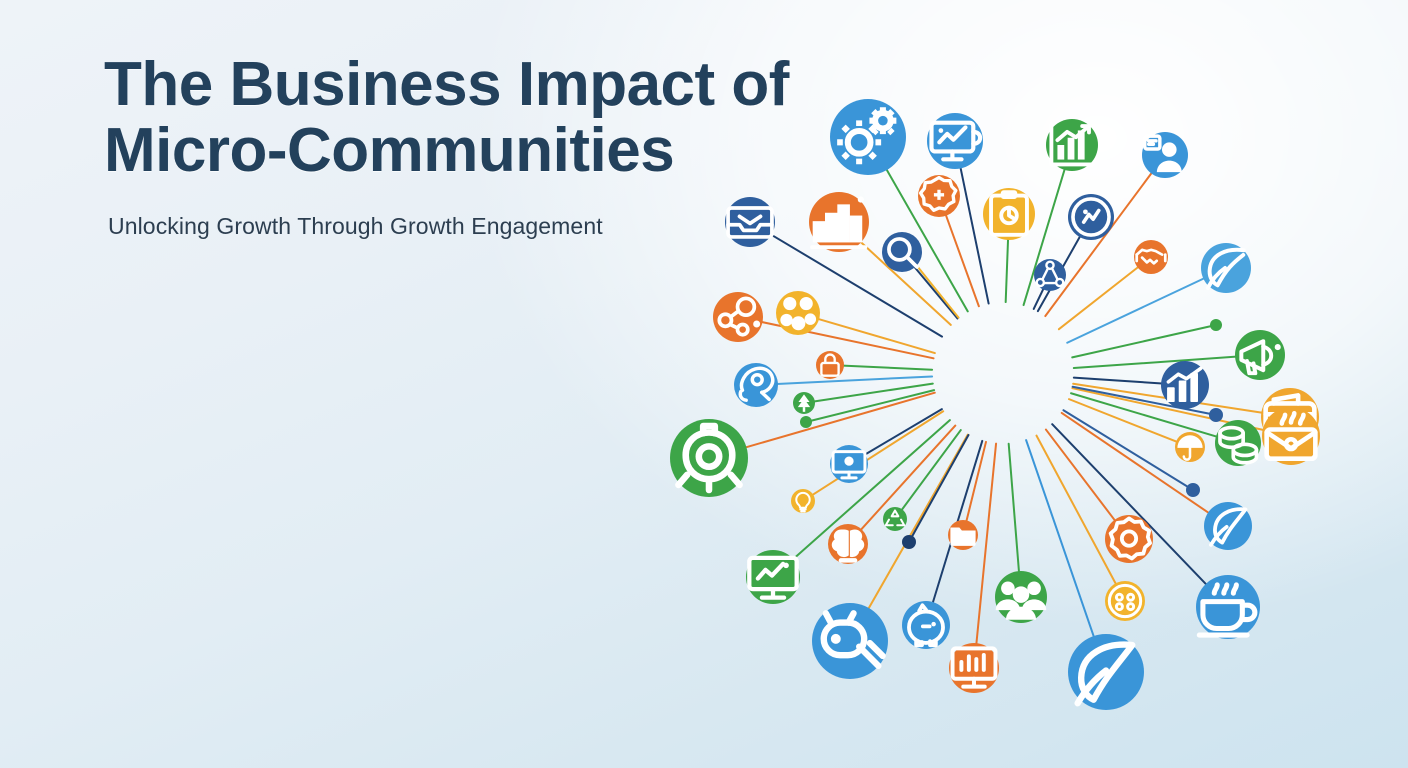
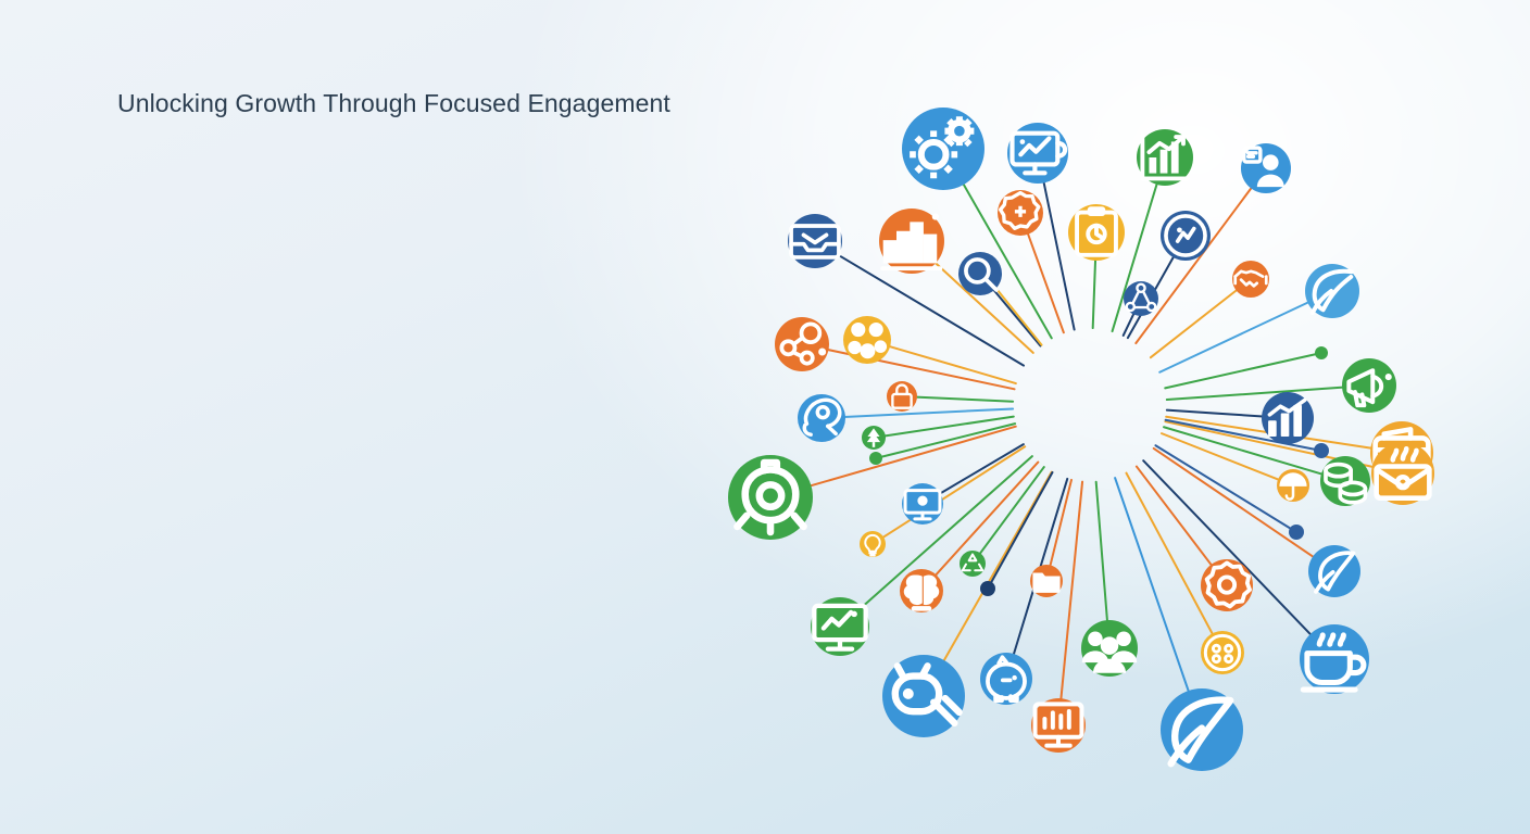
- The Business Impact of
- Micro-Communities
- Unlocking Growth Through Growth Engagement
+ Unlocking Growth Through Focused Engagement
